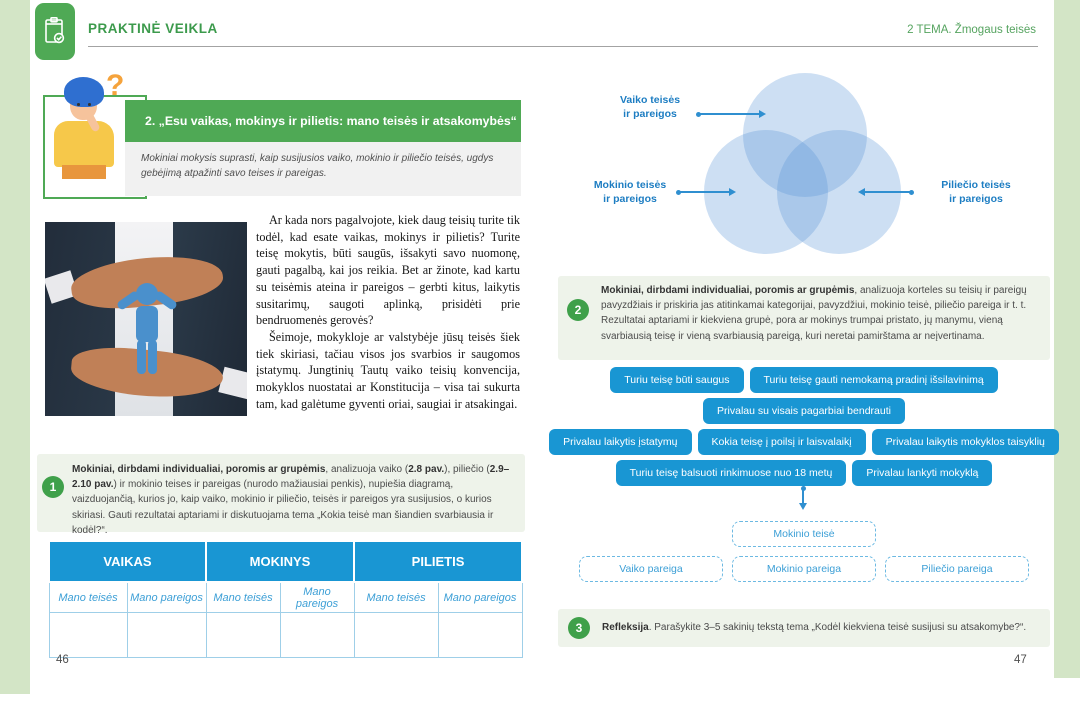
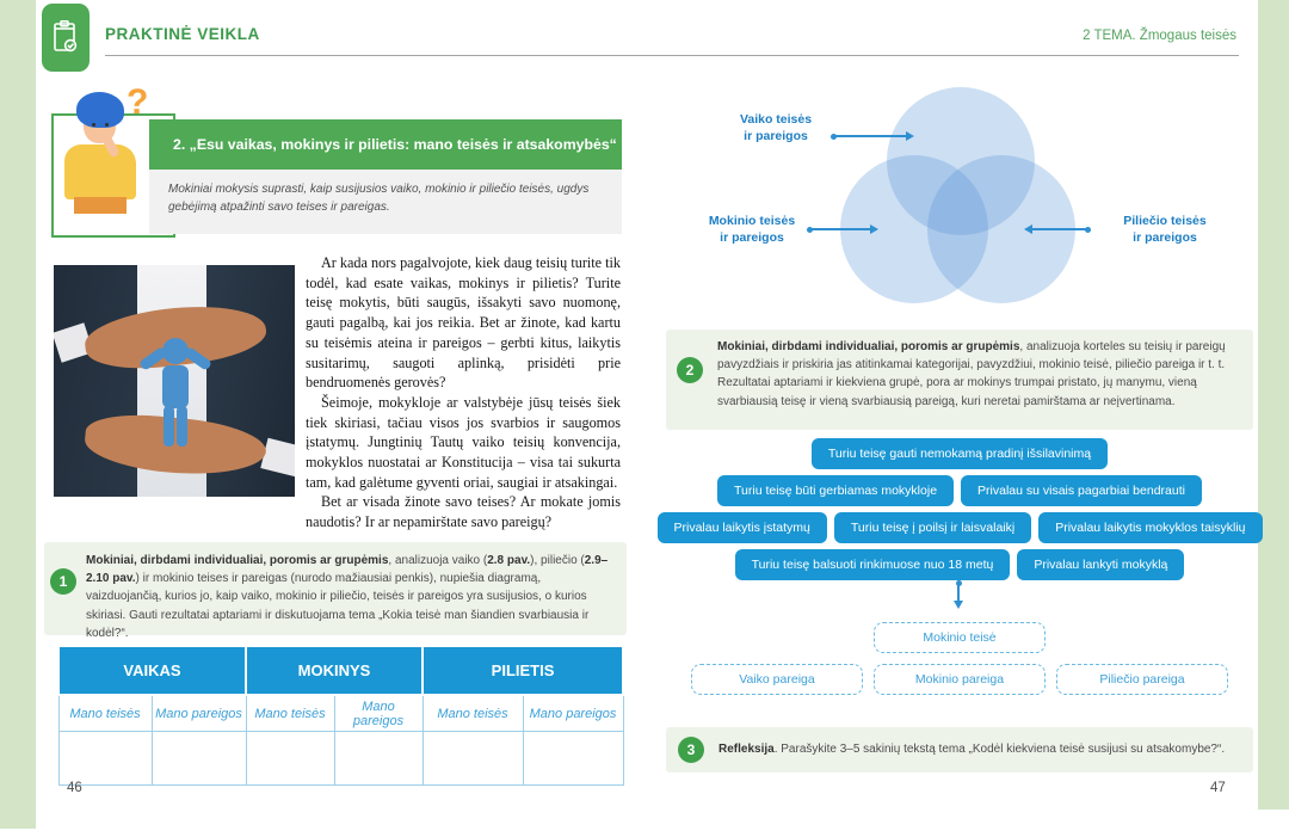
  PRAKTINĖ VEIKLA
  2 TEMA. Žmogaus teisės
  ?
  2. „Esu vaikas, mokinys ir pilietis: mano teisės ir atsakomybės“
  Mokiniai mokysis suprasti, kaip susijusios vaiko, mokinio ir piliečio teisės, ugdys gebėjimą atpažinti savo teises ir pareigas.
  Ar kada nors pagalvojote, kiek daug teisių turite tik todėl, kad esate vaikas, mokinys ir pilietis? Turite teisę mokytis, būti saugūs, išsakyti savo nuomonę, gauti pagalbą, kai jos reikia. Bet ar žinote, kad kartu su teisėmis ateina ir pareigos – gerbti kitus, laikytis susitarimų, saugoti aplinką, prisidėti prie bendruomenės gerovės?
  Šeimoje, mokykloje ar valstybėje jūsų teisės šiek tiek skiriasi, tačiau visos jos svarbios ir saugomos įstatymų. Jungtinių Tautų vaiko teisių konvencija, mokyklos nuostatai ar Konstitucija – visa tai sukurta tam, kad galėtume gyventi oriai, saugiai ir atsakingai.
+ Bet ar visada žinote savo teises? Ar mokate jomis naudotis? Ir ar nepamirštate savo pareigų?
  1
  Mokiniai, dirbdami individualiai, poromis ar grupėmis, analizuoja vaiko (2.8 pav.), piliečio (2.9–2.10 pav.) ir mokinio teises ir pareigas (nurodo mažiausiai penkis), nupiešia diagramą, vaizduojančią, kurios jo, kaip vaiko, mokinio ir piliečio, teisės ir pareigos yra susijusios, o kurios skiriasi. Gauti rezultatai aptariami ir diskutuojama tema „Kokia teisė man šiandien svarbiausia ir kodėl?“.
  VAIKAS	MOKINYS	PILIETIS
  Mano teisės	Mano pareigos	Mano teisės	Mano pareigos	Mano teisės	Mano pareigos
  46
  Vaiko teisės
  ir pareigos
  Mokinio teisės
  ir pareigos
  Piliečio teisės
  ir pareigos
  2
  Mokiniai, dirbdami individualiai, poromis ar grupėmis, analizuoja korteles su teisių ir pareigų pavyzdžiais ir priskiria jas atitinkamai kategorijai, pavyzdžiui, mokinio teisė, piliečio pareiga ir t. t. Rezultatai aptariami ir kiekviena grupė, pora ar mokinys trumpai pristato, jų manymu, vieną svarbiausią teisę ir vieną svarbiausią pareigą, kuri neretai pamirštama ar neįvertinama.
- Turiu teisę būti saugus
  Turiu teisę gauti nemokamą pradinį išsilavinimą
+ Turiu teisę būti gerbiamas mokykloje
  Privalau su visais pagarbiai bendrauti
  Privalau laikytis įstatymų
- Kokia teisę į poilsį ir laisvalaikį
+ Turiu teisę į poilsį ir laisvalaikį
  Privalau laikytis mokyklos taisyklių
  Turiu teisę balsuoti rinkimuose nuo 18 metų
  Privalau lankyti mokyklą
  Mokinio teisė
  Vaiko pareiga
  Mokinio pareiga
  Piliečio pareiga
  3
  Refleksija. Parašykite 3–5 sakinių tekstą tema „Kodėl kiekviena teisė susijusi su atsakomybe?“.
  47
